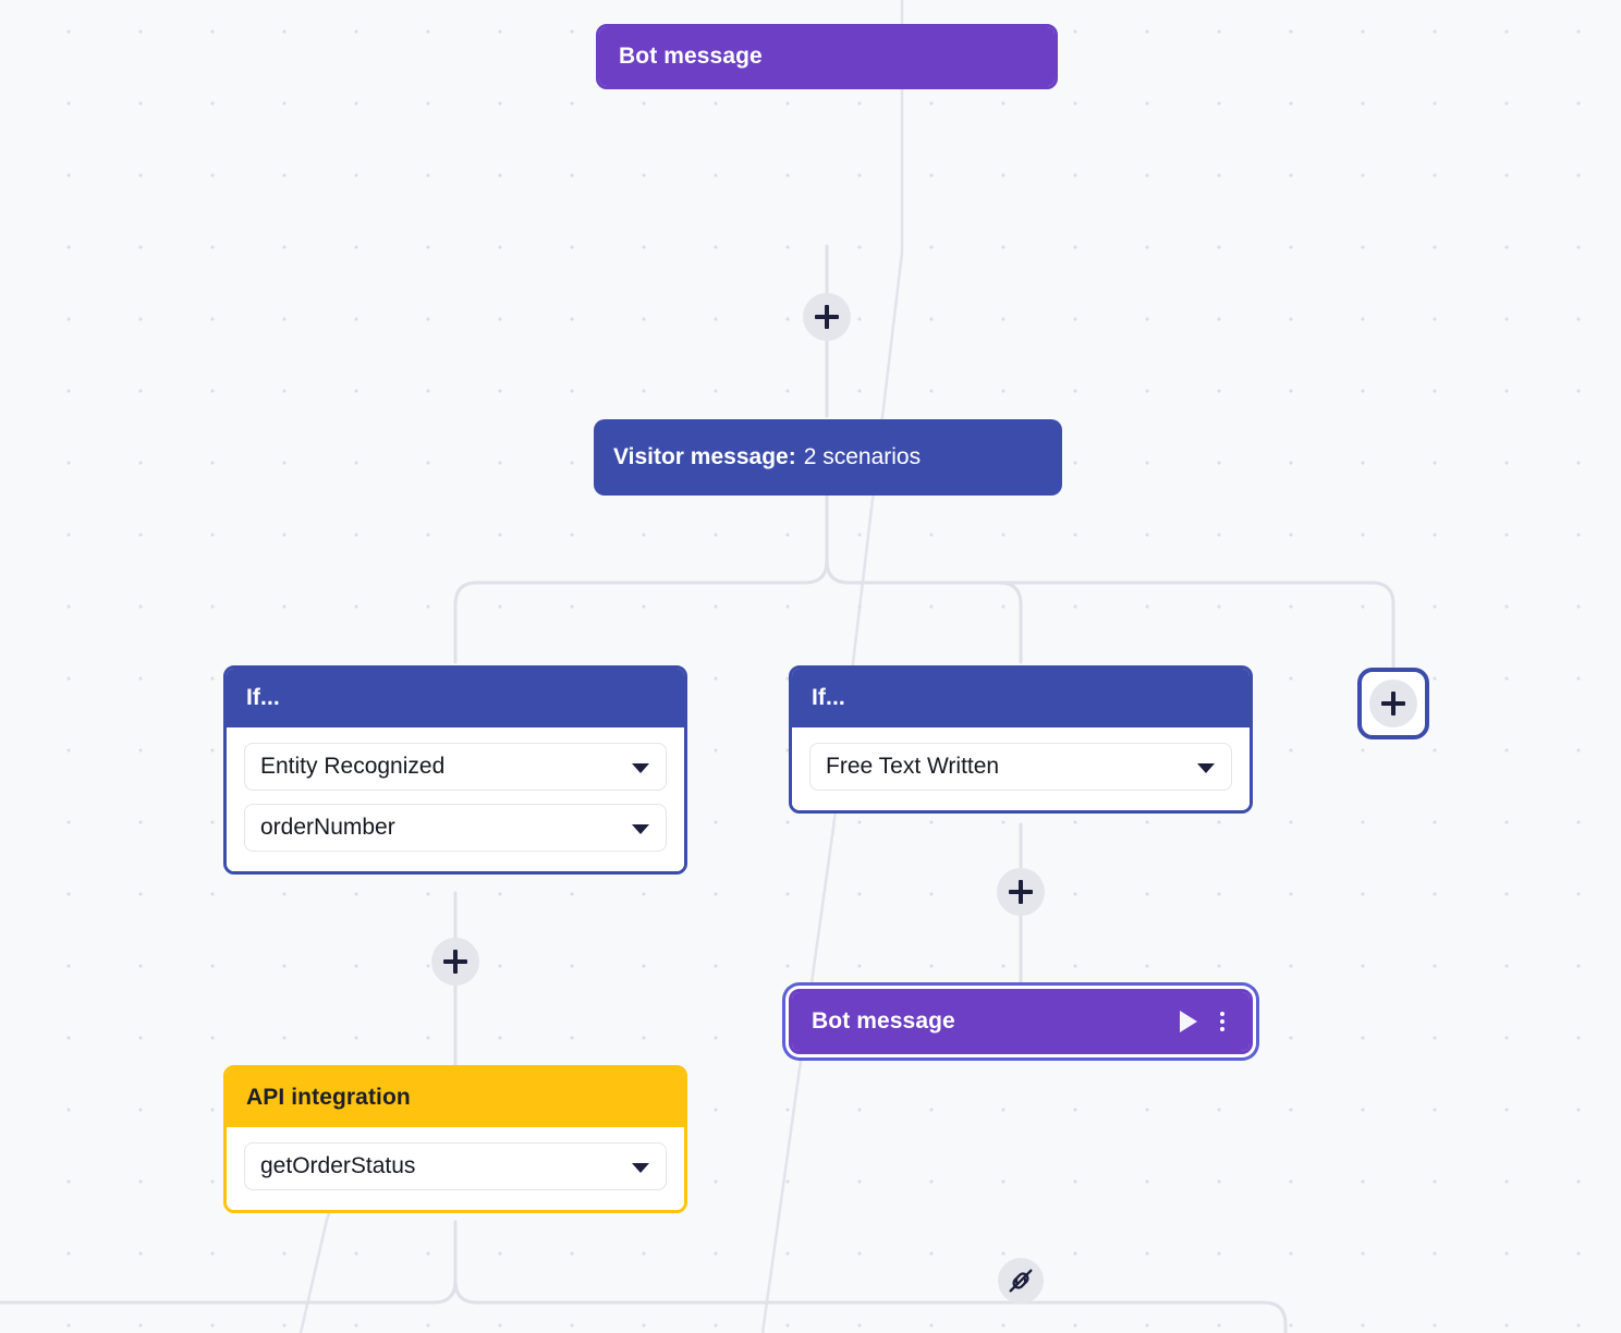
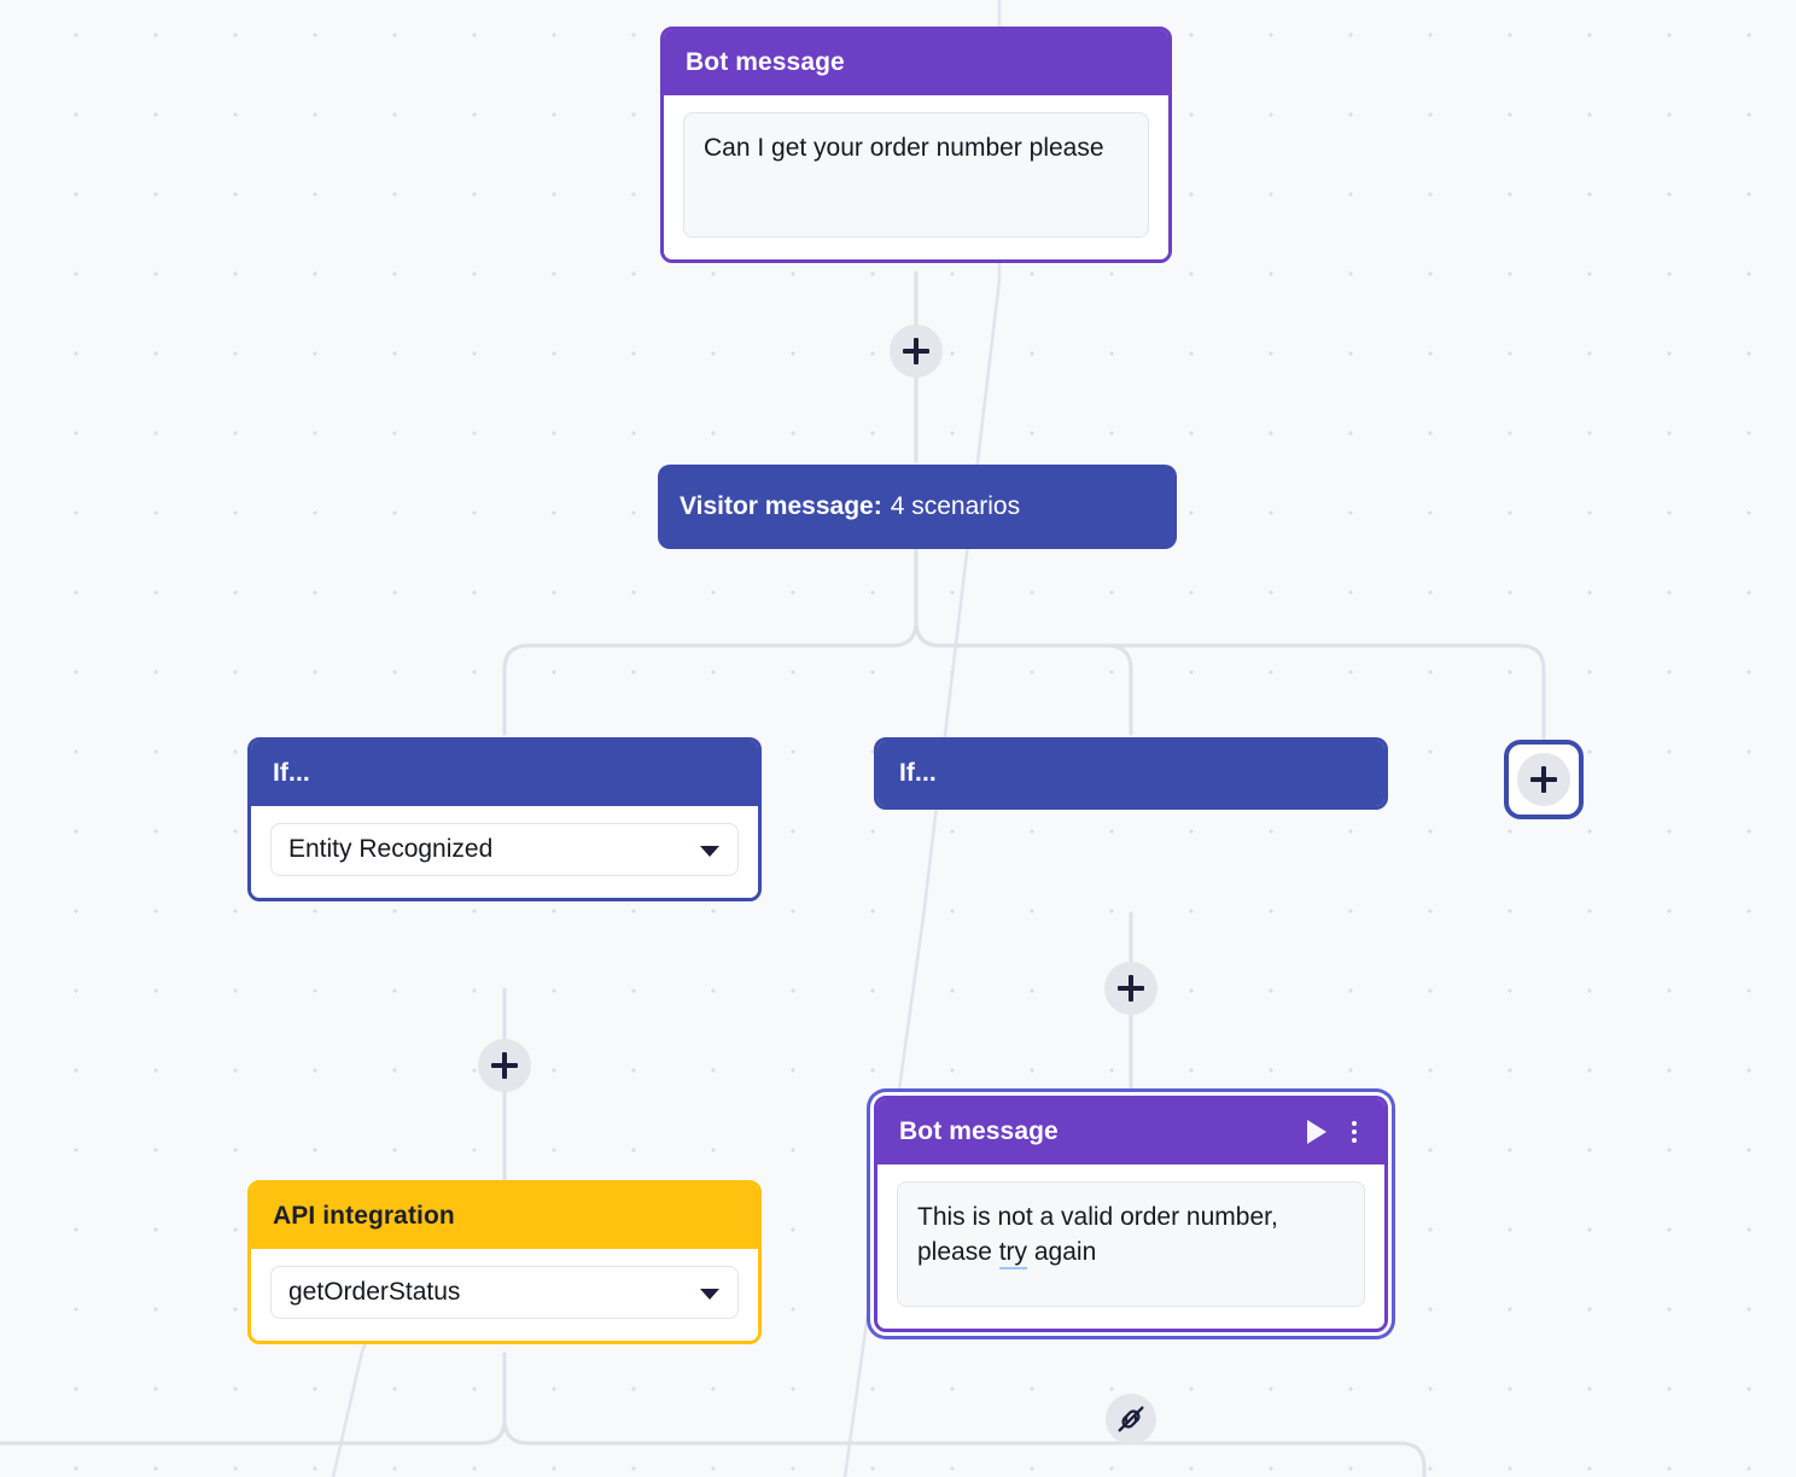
  Bot message
+ Can I get your order number please
  Visitor message:
- 2 scenarios
+ 4 scenarios
  If...
  Entity Recognized
- orderNumber
  If...
- Free Text Written
  Bot message
+ This is not a valid order number, please try again
  API integration
  getOrderStatus
